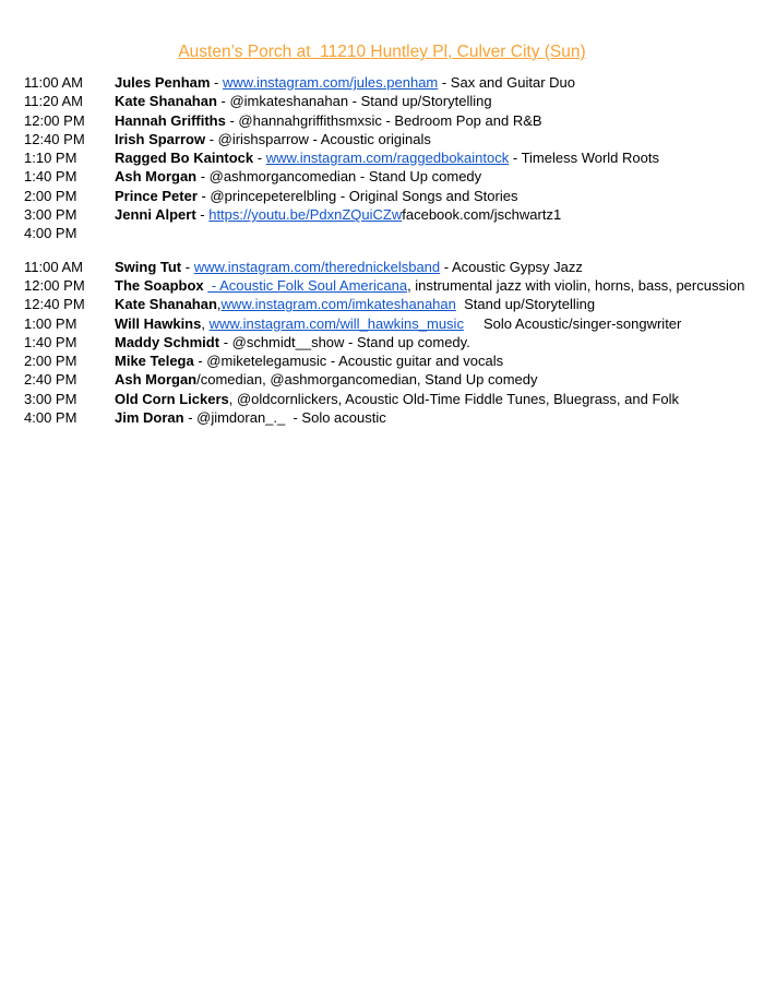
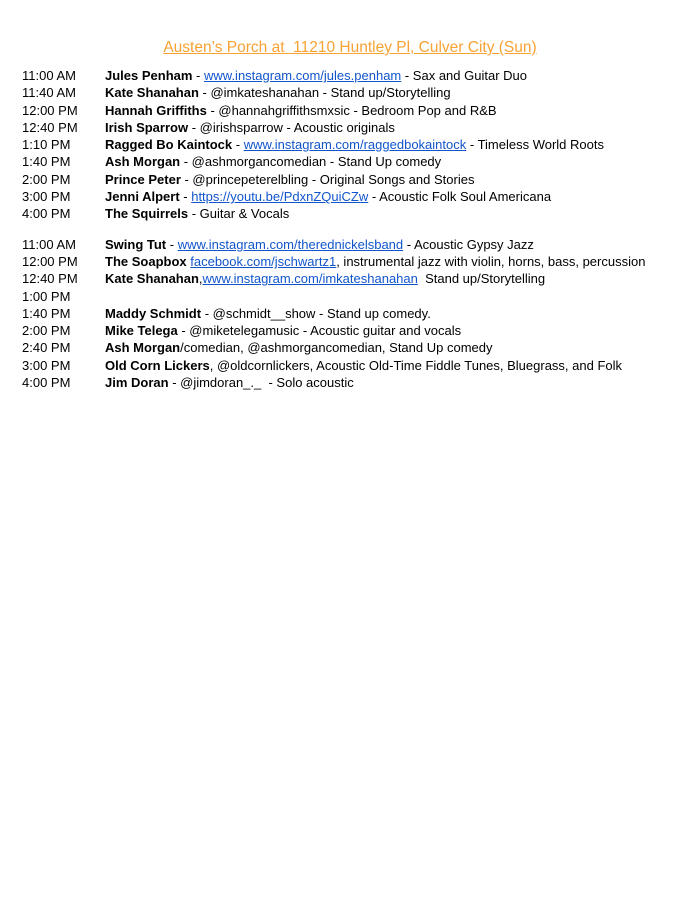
  Austen’s Porch at 11210 Huntley Pl, Culver City (Sun)
  11:00 AM
  Jules Penham - www.instagram.com/jules.penham - Sax and Guitar Duo
- 11:20 AM
+ 11:40 AM
  Kate Shanahan - @imkateshanahan - Stand up/Storytelling
  12:00 PM
  Hannah Griffiths - @hannahgriffithsmxsic - Bedroom Pop and R&B
  12:40 PM
  Irish Sparrow - @irishsparrow - Acoustic originals
  1:10 PM
  Ragged Bo Kaintock - www.instagram.com/raggedbokaintock - Timeless World Roots
  1:40 PM
  Ash Morgan - @ashmorgancomedian - Stand Up comedy
  2:00 PM
  Prince Peter - @princepeterelbling - Original Songs and Stories
  3:00 PM
- Jenni Alpert - https://youtu.be/PdxnZQuiCZwfacebook.com/jschwartz1
+ Jenni Alpert - https://youtu.be/PdxnZQuiCZw - Acoustic Folk Soul Americana
  4:00 PM
+ The Squirrels - Guitar & Vocals
  11:00 AM
  Swing Tut - www.instagram.com/therednickelsband - Acoustic Gypsy Jazz
  12:00 PM
- The Soapbox - Acoustic Folk Soul Americana, instrumental jazz with violin, horns, bass, percussion
+ The Soapbox facebook.com/jschwartz1, instrumental jazz with violin, horns, bass, percussion
  12:40 PM
  Kate Shanahan,www.instagram.com/imkateshanahan Stand up/Storytelling
  1:00 PM
- Will Hawkins, www.instagram.com/will_hawkins_music Solo Acoustic/singer-songwriter
  1:40 PM
  Maddy Schmidt - @schmidt__show - Stand up comedy.
  2:00 PM
  Mike Telega - @miketelegamusic - Acoustic guitar and vocals
  2:40 PM
  Ash Morgan/comedian, @ashmorgancomedian, Stand Up comedy
  3:00 PM
  Old Corn Lickers, @oldcornlickers, Acoustic Old-Time Fiddle Tunes, Bluegrass, and Folk
  4:00 PM
  Jim Doran - @jimdoran_._ - Solo acoustic
